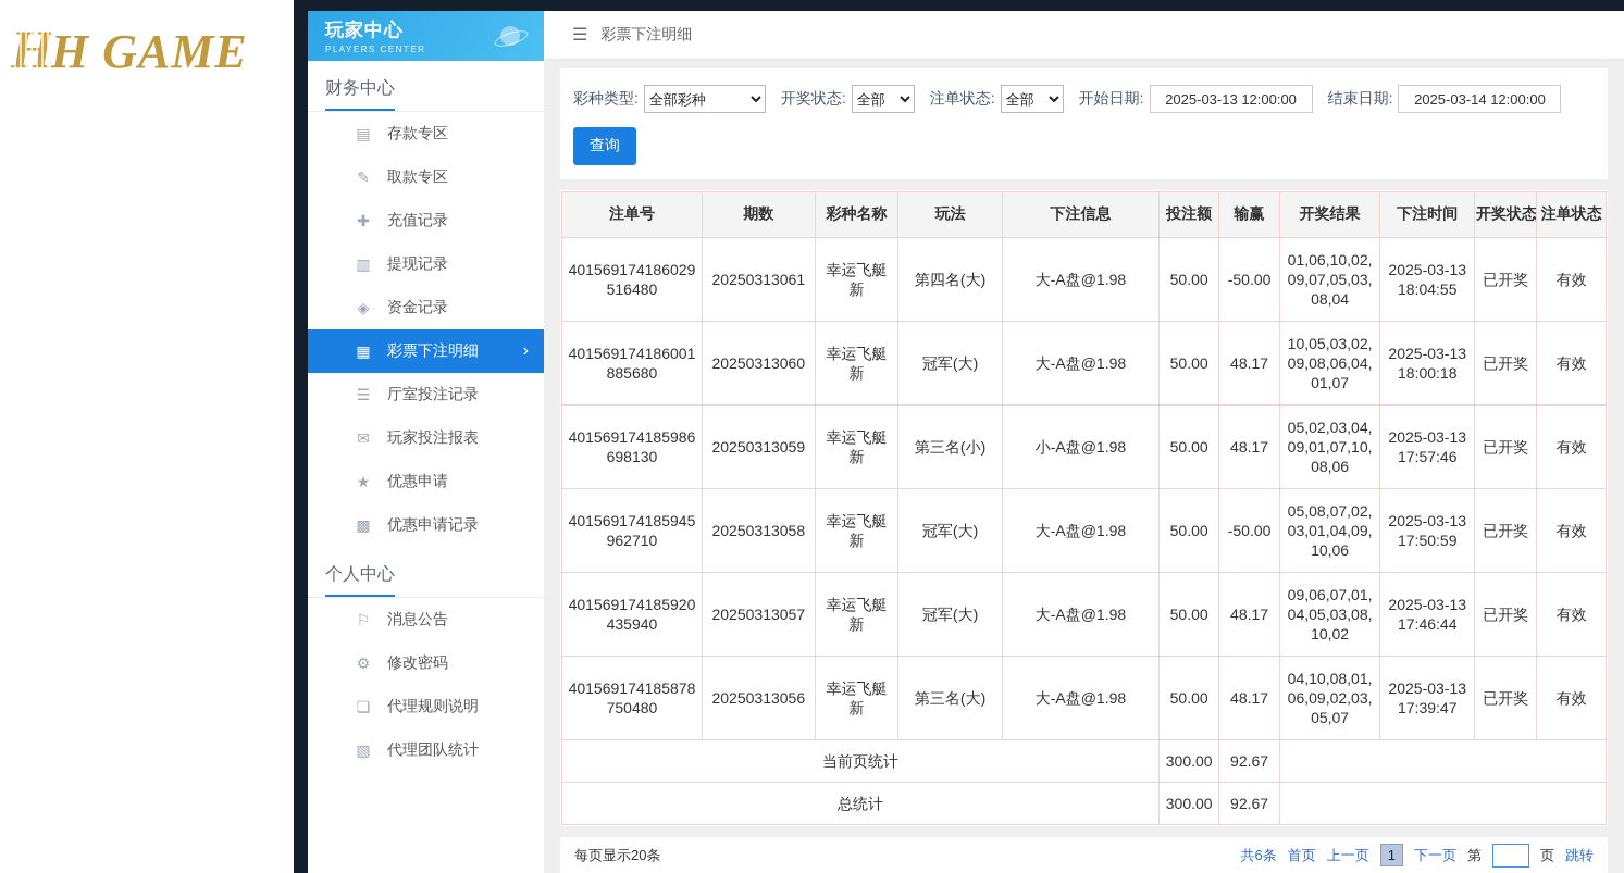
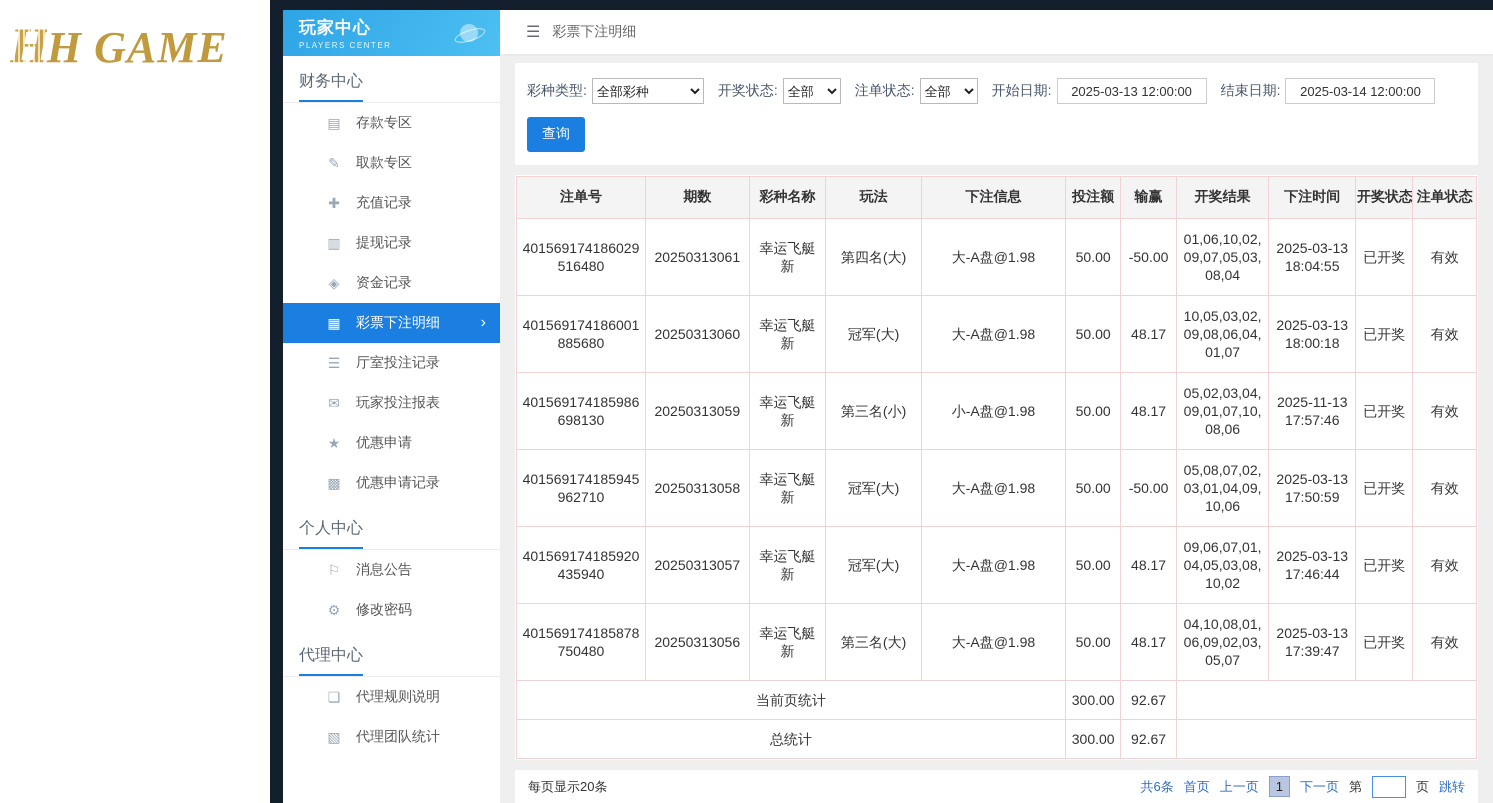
  HH GAME
  玩家中心
  PLAYERS CENTER
  财务中心
  ▤
  存款专区
  ✎
  取款专区
  ✚
  充值记录
  ▥
  提现记录
  ◈
  资金记录
  ▦
  彩票下注明细
  ›
  ☰
  厅室投注记录
  ✉
  玩家投注报表
  ★
  优惠申请
  ▩
  优惠申请记录
  个人中心
  ⚐
  消息公告
  ⚙
  修改密码
+ 代理中心
  ❏
  代理规则说明
  ▧
  代理团队统计
  ☰
  彩票下注明细
  彩种类型:
  全部彩种
  开奖状态:
  全部
  注单状态:
  全部
  开始日期:
  2025-03-13 12:00:00
  结束日期:
  2025-03-14 12:00:00
  查询
  注单号	期数	彩种名称	玩法	下注信息	投注额	输赢	开奖结果	下注时间	开奖状态	注单状态
  401569174186029516480	20250313061	幸运飞艇新	第四名(大)	大-A盘@1.98	50.00	-50.00	01,06,10,02,09,07,05,03,08,04	2025-03-13 18:04:55	已开奖	有效
  401569174186001885680	20250313060	幸运飞艇新	冠军(大)	大-A盘@1.98	50.00	48.17	10,05,03,02,09,08,06,04,01,07	2025-03-13 18:00:18	已开奖	有效
- 401569174185986698130	20250313059	幸运飞艇新	第三名(小)	小-A盘@1.98	50.00	48.17	05,02,03,04,09,01,07,10,08,06	2025-03-13 17:57:46	已开奖	有效
+ 401569174185986698130	20250313059	幸运飞艇新	第三名(小)	小-A盘@1.98	50.00	48.17	05,02,03,04,09,01,07,10,08,06	2025-11-13 17:57:46	已开奖	有效
  401569174185945962710	20250313058	幸运飞艇新	冠军(大)	大-A盘@1.98	50.00	-50.00	05,08,07,02,03,01,04,09,10,06	2025-03-13 17:50:59	已开奖	有效
  401569174185920435940	20250313057	幸运飞艇新	冠军(大)	大-A盘@1.98	50.00	48.17	09,06,07,01,04,05,03,08,10,02	2025-03-13 17:46:44	已开奖	有效
  401569174185878750480	20250313056	幸运飞艇新	第三名(大)	大-A盘@1.98	50.00	48.17	04,10,08,01,06,09,02,03,05,07	2025-03-13 17:39:47	已开奖	有效
  当前页统计	300.00	92.67
  总统计	300.00	92.67
  每页显示20条
  共6条
  首页
  上一页
  1
  下一页
  第
  页
  跳转
